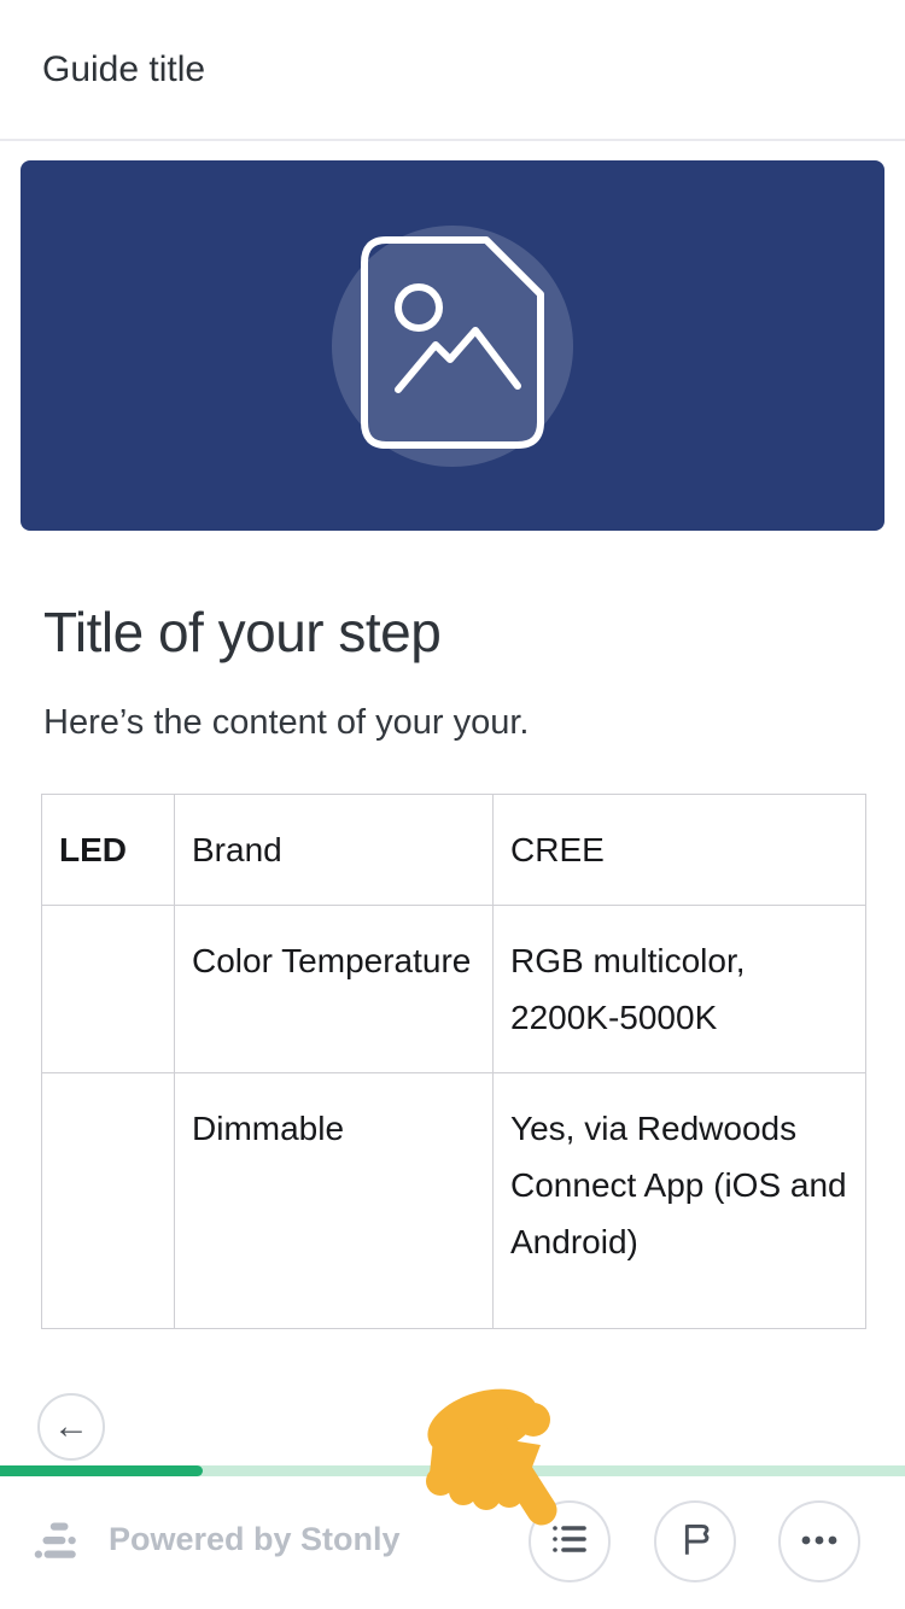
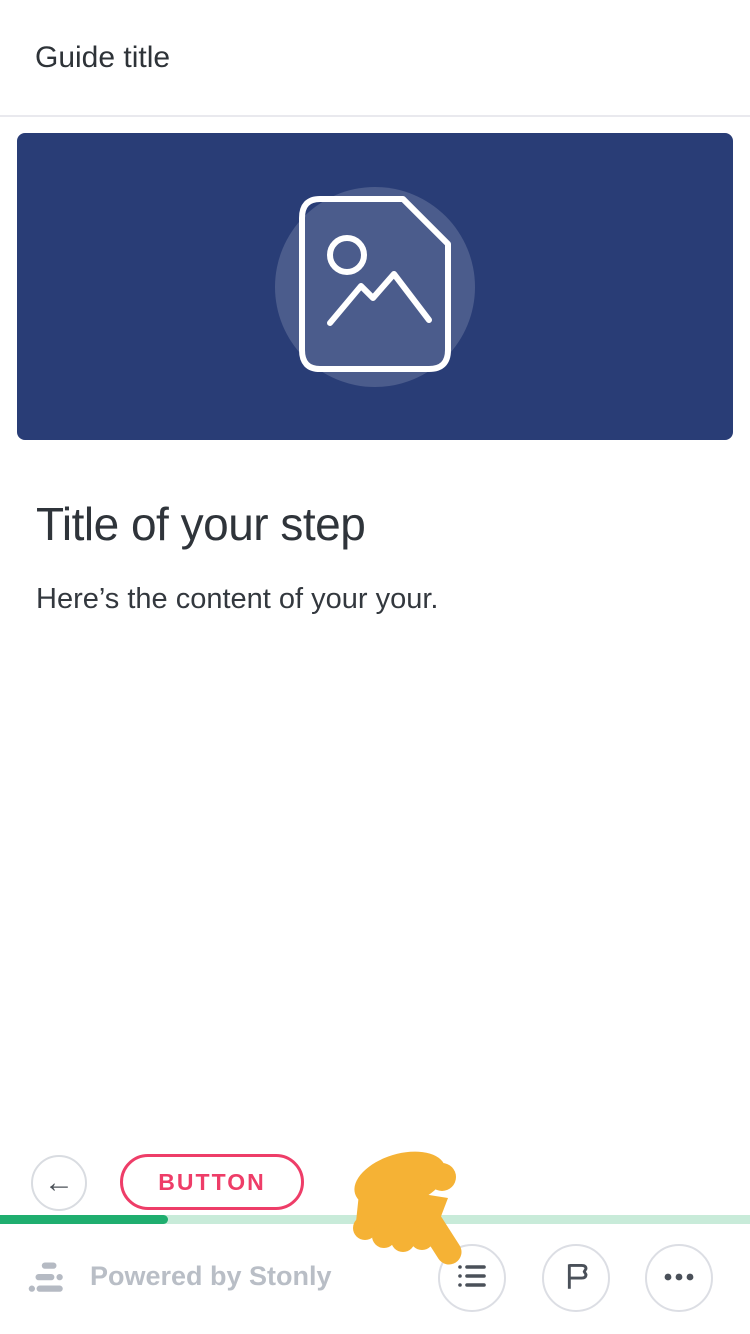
  Guide title
  Title of your step
  Here’s the content of your your.
- LED	Brand	CREE
- 	Color Temperature	RGB multicolor, 2200K-5000K
- 	Dimmable	Yes, via Redwoods Connect App (iOS and Android)
  ←
+ BUTTON
  Powered by Stonly
